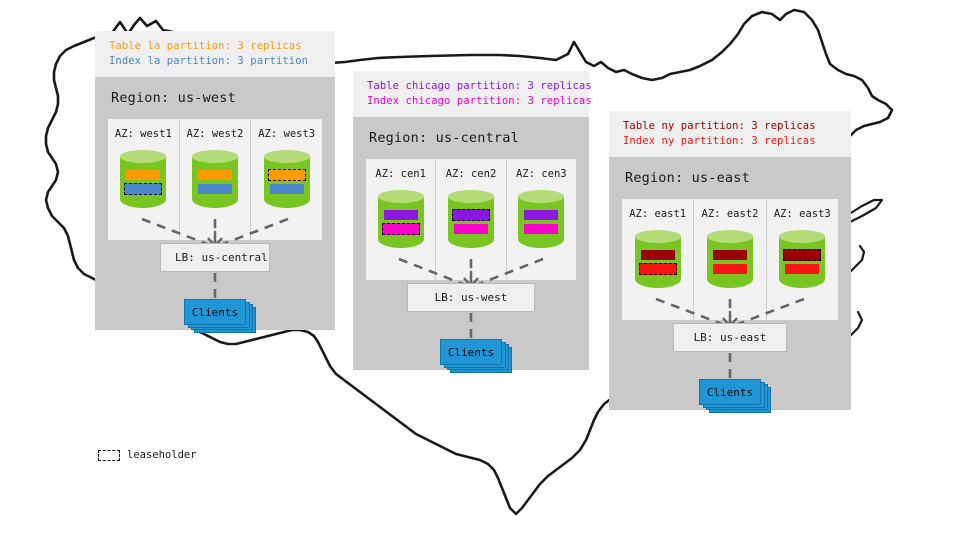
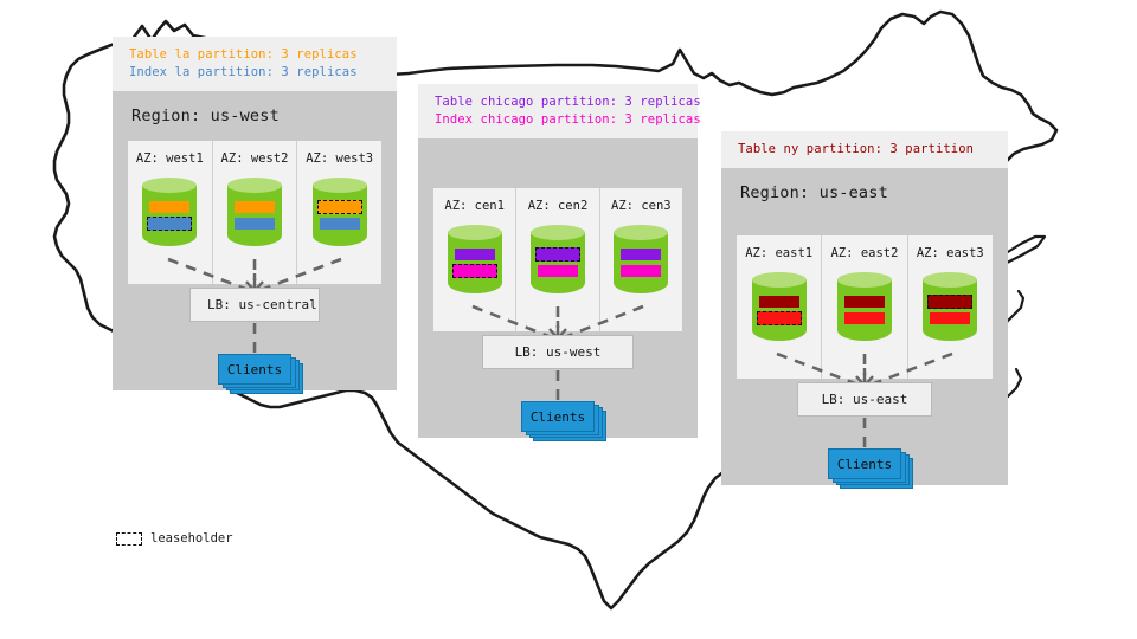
  Table la partition: 3 replicas
- Index la partition: 3 partition
+ Index la partition: 3 replicas
  Region: us-west
  AZ: west1
  AZ: west2
  AZ: west3
  LB: us-central
  Clients
  Table chicago partition: 3 replic
  Index chicago partition: 3 replic
- Region: us-central
  AZ: cen1
  AZ: cen2
  AZ: cen3
  LB: us-west
  Clients
- Table ny partition: 3 replicas
+ Table ny partition: 3 partition
- Index ny partition: 3 replicas
  Region: us-east
  AZ: east1
  AZ: east2
  AZ: east3
  LB: us-east
  Clients
  leaseholder
